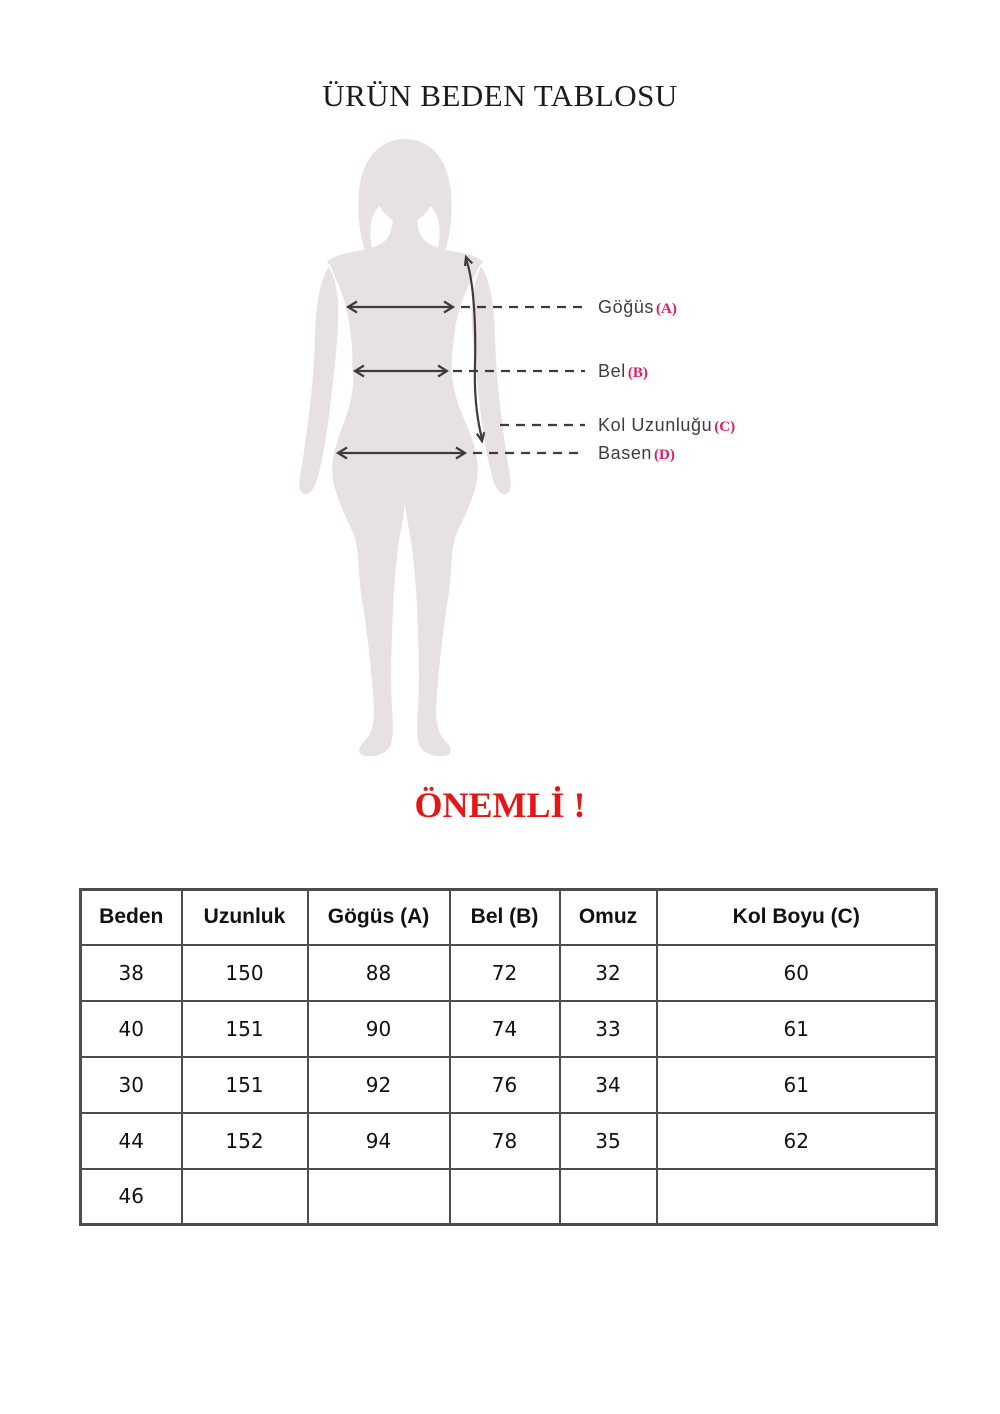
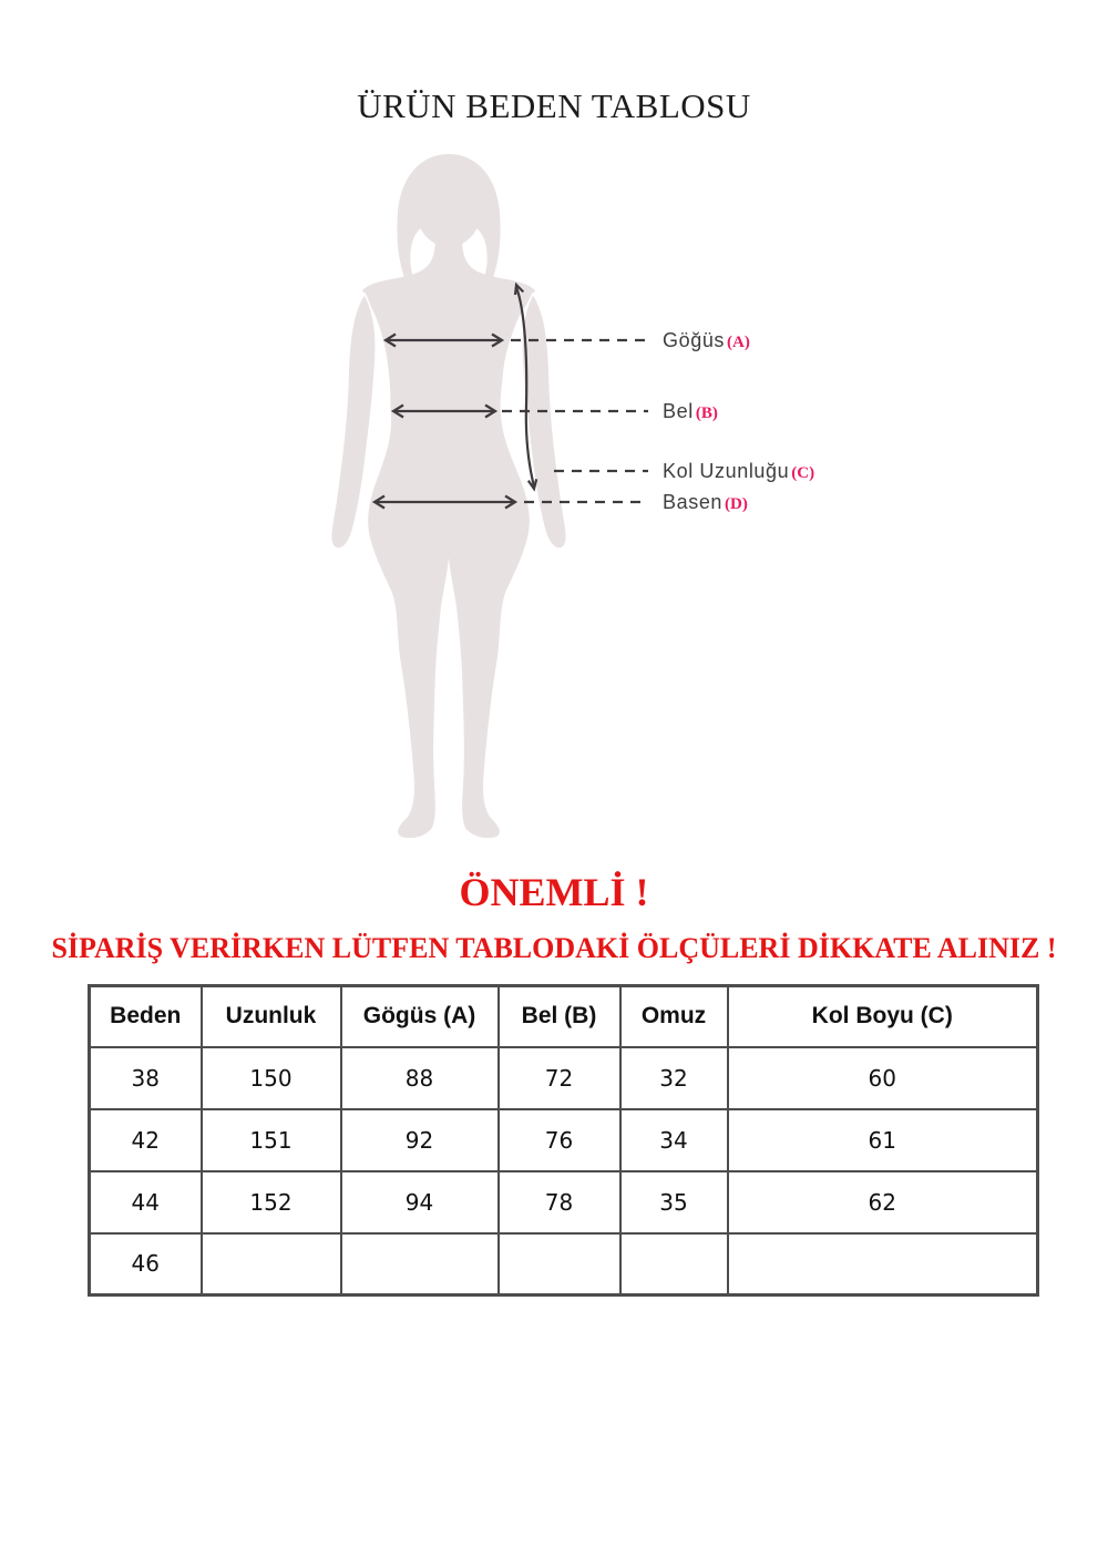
  ÜRÜN BEDEN TABLOSU
  Göğüs (A)
  Bel (B)
  Kol Uzunluğu (C)
  Basen (D)
  ÖNEMLİ !
+ SİPARİŞ VERİRKEN LÜTFEN TABLODAKİ ÖLÇÜLERİ DİKKATE ALINIZ !
  Beden	Uzunluk	Gögüs (A)	Bel (B)	Omuz	Kol Boyu (C)
  38	150	88	72	32	60
- 40	151	90	74	33	61
- 30	151	92	76	34	61
+ 42	151	92	76	34	61
  44	152	94	78	35	62
  46
